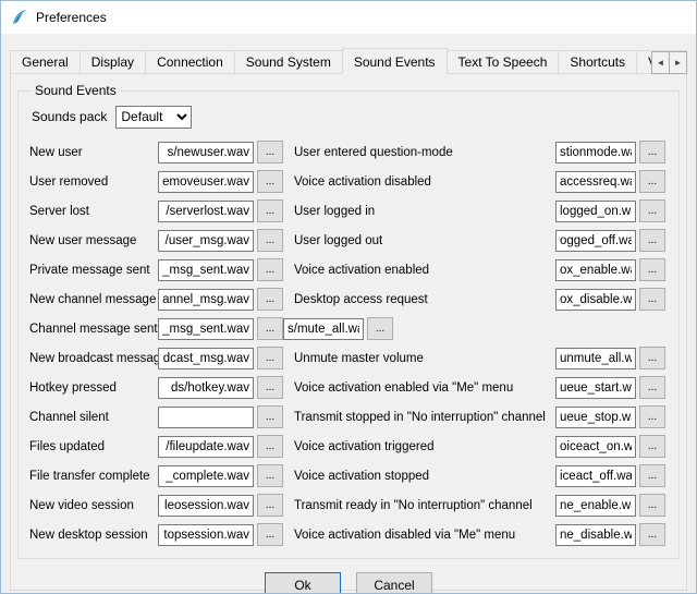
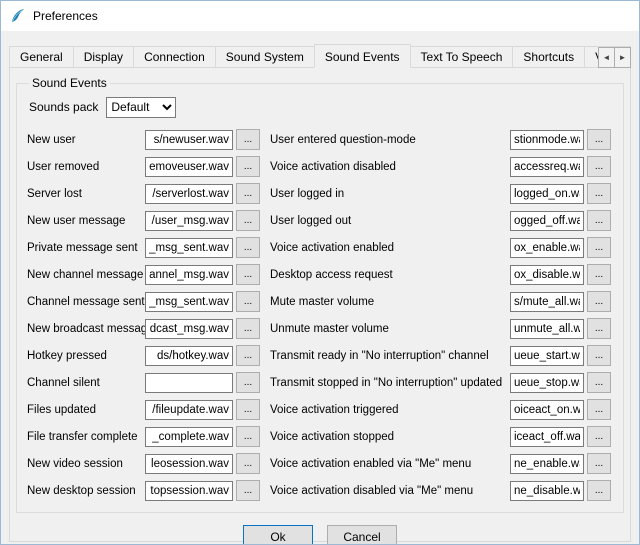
  Preferences
  General
  Display
  Connection
  Sound System
  Sound Events
  Text To Speech
  Shortcuts
  ◄
  ►
  Sound Events
  Sounds pack
  Default
  New user
  s/newuser.wav
  ...
  User entered question-mode
  stionmode.w
  ...
  User removed
  emoveuser.wav
  ...
  Voice activation disabled
  accessreq.w
  ...
  Server lost
  /serverlost.wav
  ...
  User logged in
  logged_on.w
  ...
  New user message
  /user_msg.wav
  ...
  User logged out
  ogged_off.wa
  ...
  Private message sent
  _msg_sent.wav
  ...
  Voice activation enabled
  ox_enable.w
  ...
  New channel message
  annel_msg.wav
  ...
  Desktop access request
  ox_disable.w
  ...
  Channel message sent
  _msg_sent.wav
  ...
+ Mute master volume
  s/mute_all.w
  ...
  New broadcast messag
  dcast_msg.wav
  ...
  Unmute master volume
  unmute_all.w
  ...
  Hotkey pressed
  ds/hotkey.wav
  ...
- Voice activation enabled via "Me" menu
+ Transmit ready in "No interruption" channel
  ueue_start.w
  ...
  Channel silent
  ...
- Transmit stopped in "No interruption" channel
+ Transmit stopped in "No interruption" updated
  ueue_stop.w
  ...
  Files updated
  /fileupdate.wav
  ...
  Voice activation triggered
  oiceact_on.w
  ...
  File transfer complete
  _complete.wav
  ...
  Voice activation stopped
  iceact_off.wa
  ...
  New video session
  leosession.wav
  ...
- Transmit ready in "No interruption" channel
+ Voice activation enabled via "Me" menu
  ne_enable.w
  ...
  New desktop session
  topsession.wav
  ...
  Voice activation disabled via "Me" menu
  ne_disable.w
  ...
  Ok
  Cancel
